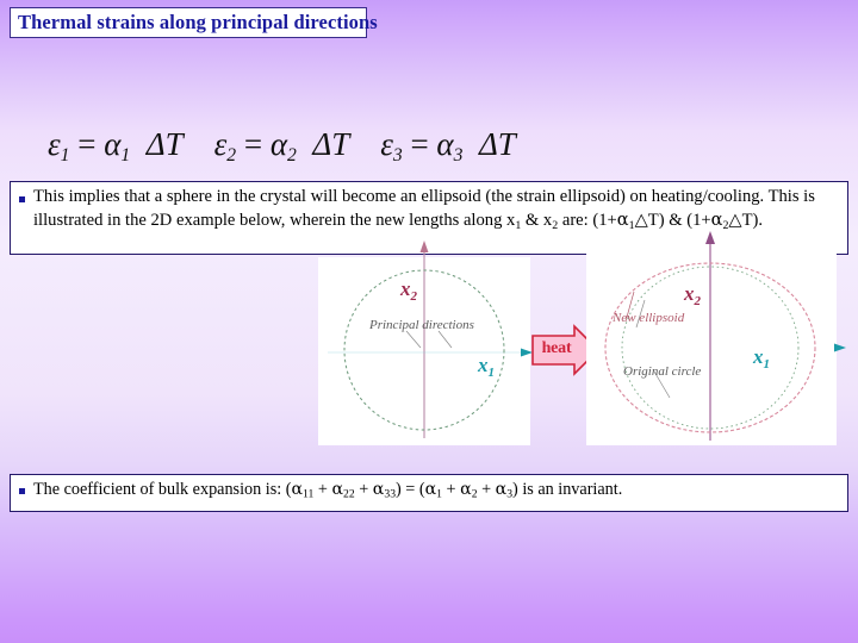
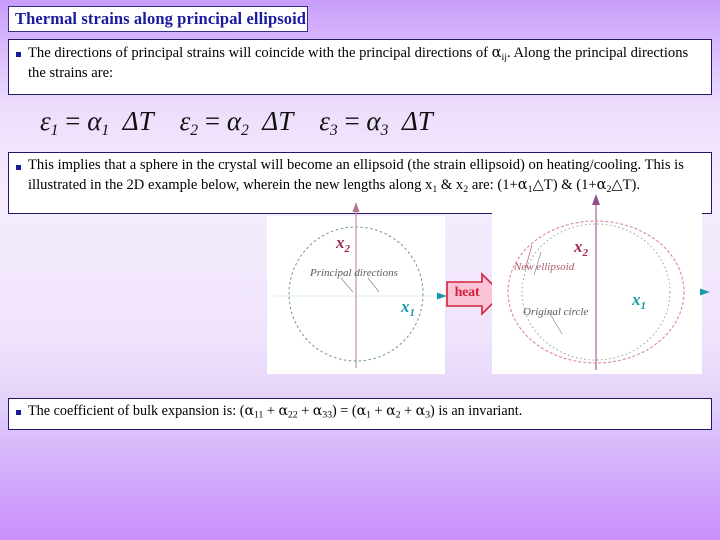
- Thermal strains along principal directions
+ Thermal strains along principal ellipsoid
+ The directions of principal strains will coincide with the principal directions of αij. Along the principal directions the strains are:
  ε1 = α1 ΔT
  ε2 = α2 ΔT
  ε3 = α3 ΔT
  This implies that a sphere in the crystal will become an ellipsoid (the strain ellipsoid) on heating/cooling. This is illustrated in the 2D example below, wherein the new lengths along x1 & x2 are: (1+α1△T) & (1+α2△T).
  x2
  x1
  Principal directions
  heat
  x2
  x1
  New ellipsoid
  Original circle
  The coefficient of bulk expansion is: (α11 + α22 + α33) = (α1 + α2 + α3) is an invariant.
